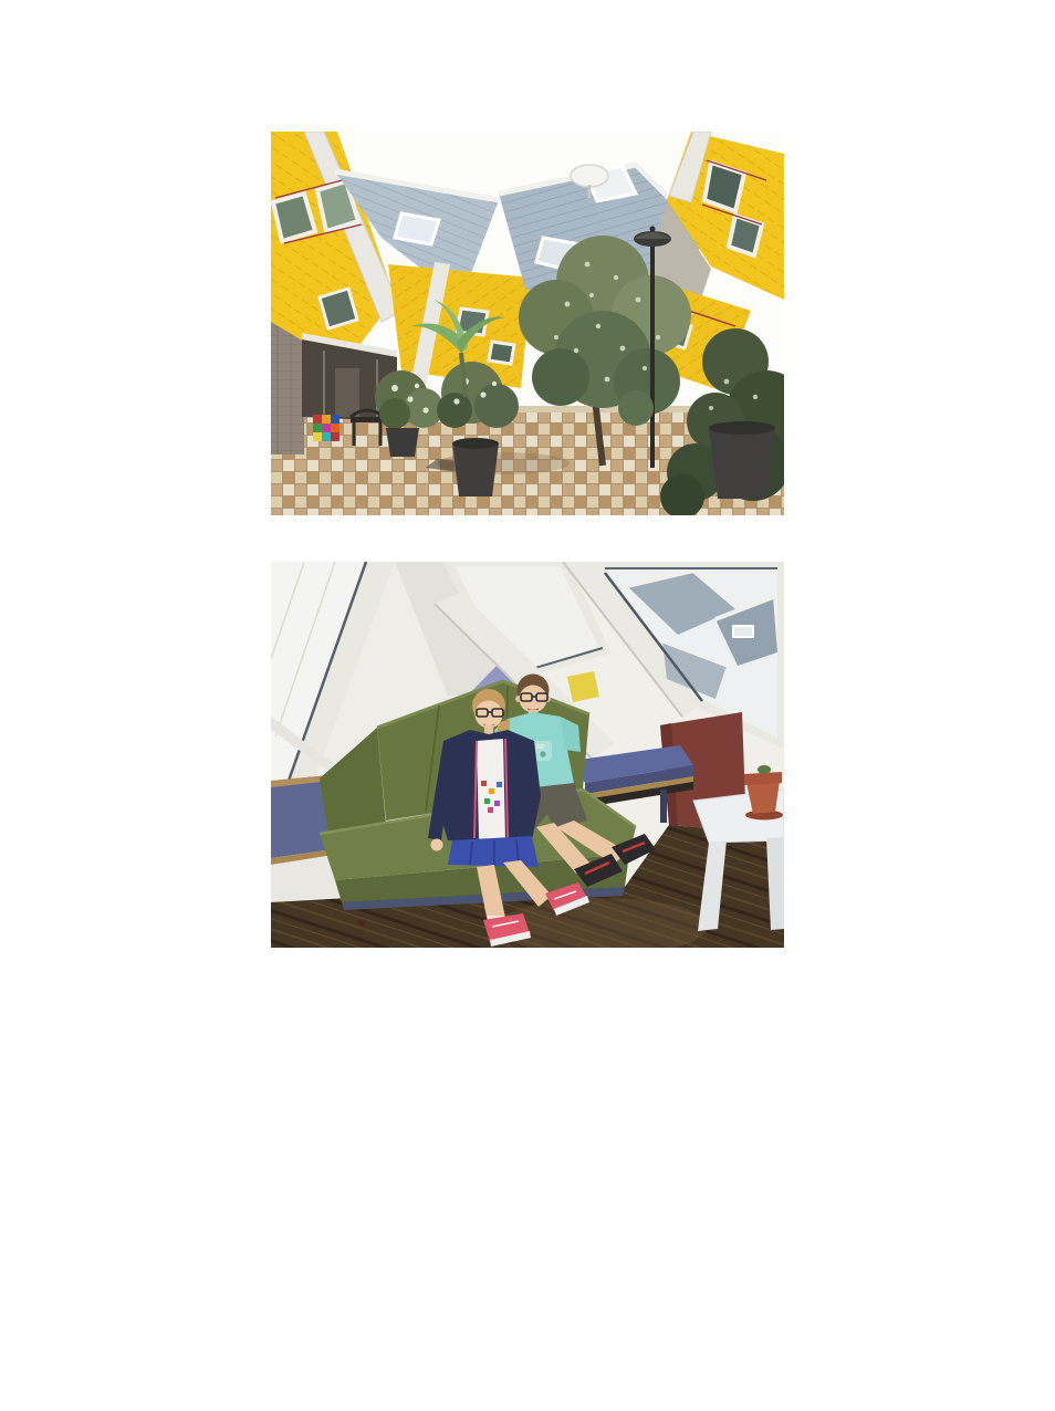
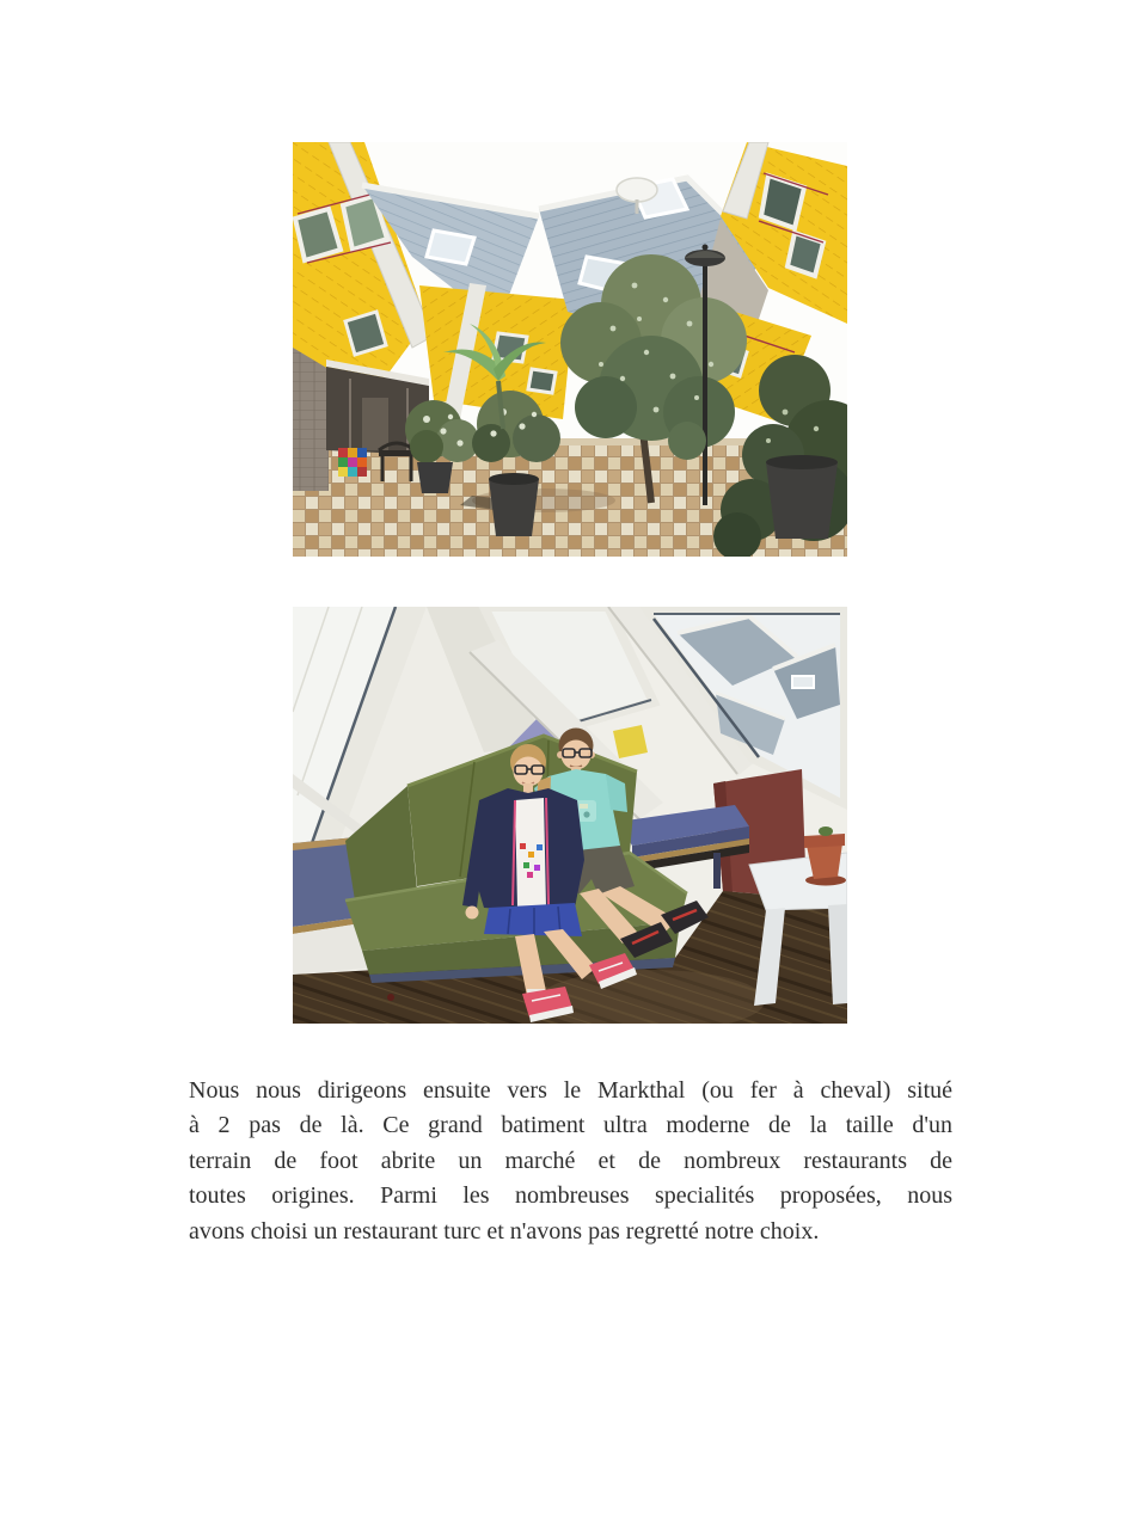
+ Nous nous dirigeons ensuite vers le Markthal (ou fer à cheval) situé
+ à 2 pas de là. Ce grand batiment ultra moderne de la taille d'un
+ terrain de foot abrite un marché et de nombreux restaurants de
+ toutes origines. Parmi les nombreuses specialités proposées, nous
+ avons choisi un restaurant turc et n'avons pas regretté notre choix.
